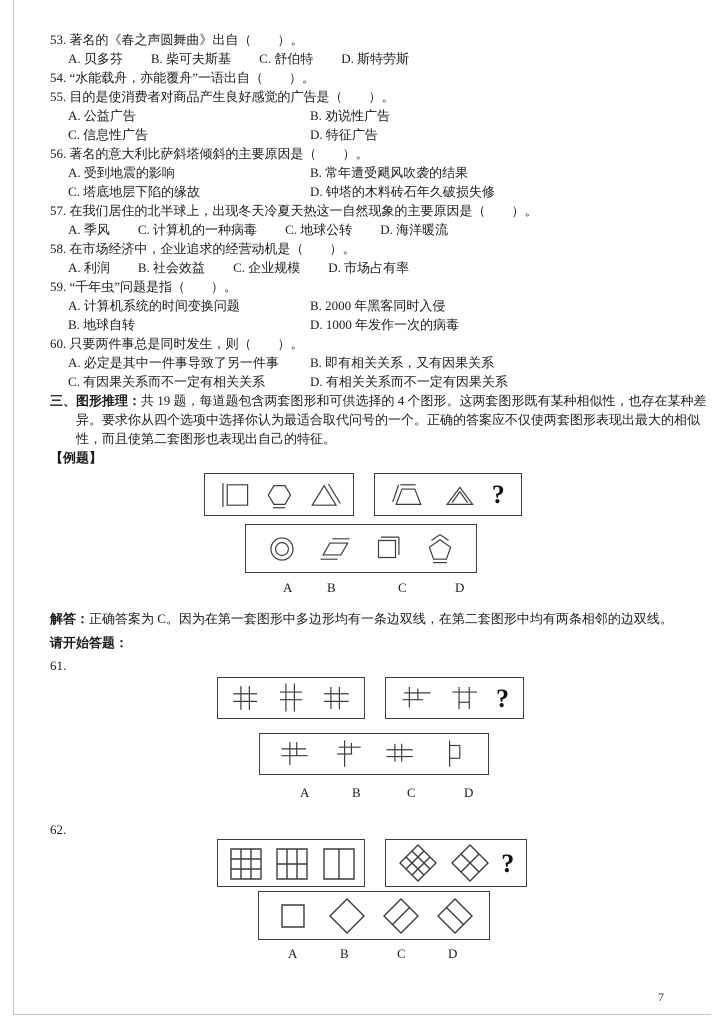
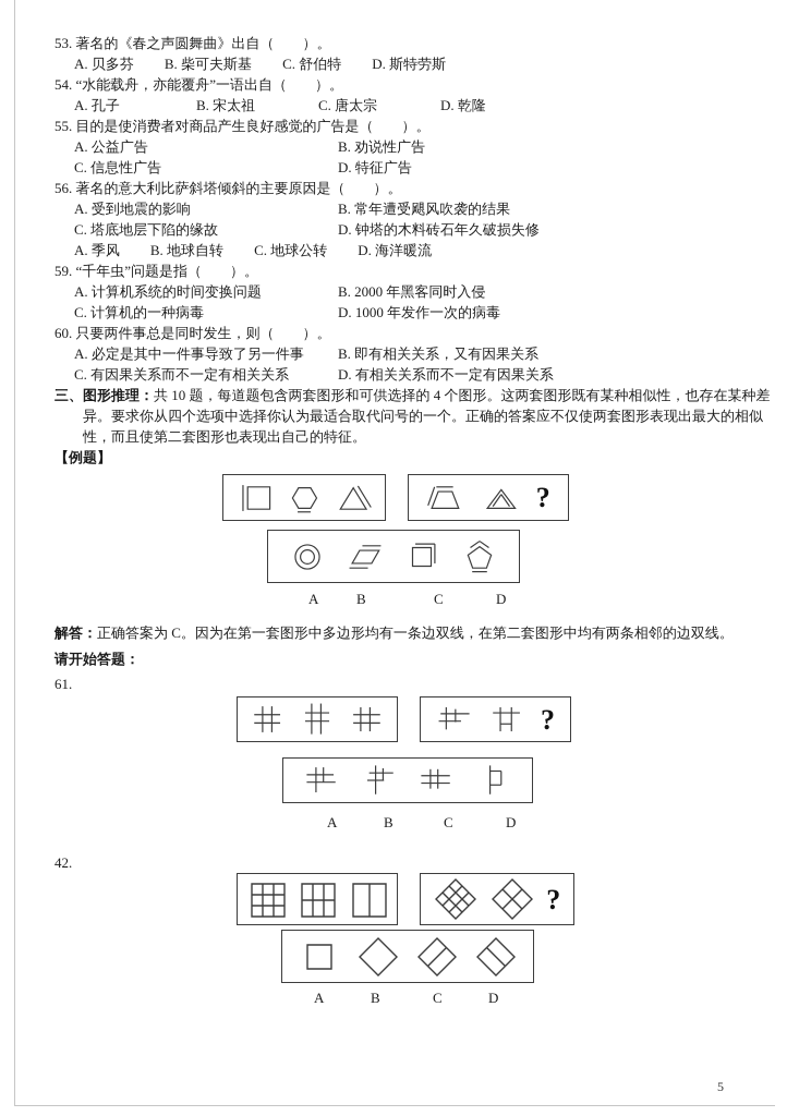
  53. 著名的《春之声圆舞曲》出自（ ）。
  A. 贝多芬 B. 柴可夫斯基 C. 舒伯特 D. 斯特劳斯
  54. “水能载舟，亦能覆舟”一语出自（ ）。
+ A. 孔子 B. 宋太祖 C. 唐太宗 D. 乾隆
  55. 目的是使消费者对商品产生良好感觉的广告是（ ）。
  A. 公益广告 B. 劝说性广告
  C. 信息性广告 D. 特征广告
  56. 著名的意大利比萨斜塔倾斜的主要原因是（ ）。
  A. 受到地震的影响 B. 常年遭受飓风吹袭的结果
  C. 塔底地层下陷的缘故 D. 钟塔的木料砖石年久破损失修
- 57. 在我们居住的北半球上，出现冬天冷夏天热这一自然现象的主要原因是（ ）。
- A. 季风 C. 计算机的一种病毒 C. 地球公转 D. 海洋暖流
+ A. 季风 B. 地球自转 C. 地球公转 D. 海洋暖流
- 58. 在市场经济中，企业追求的经营动机是（ ）。
- A. 利润 B. 社会效益 C. 企业规模 D. 市场占有率
  59. “千年虫”问题是指（ ）。
  A. 计算机系统的时间变换问题 B. 2000 年黑客同时入侵
- B. 地球自转 D. 1000 年发作一次的病毒
+ C. 计算机的一种病毒 D. 1000 年发作一次的病毒
  60. 只要两件事总是同时发生，则（ ）。
  A. 必定是其中一件事导致了另一件事 B. 即有相关关系，又有因果关系
  C. 有因果关系而不一定有相关关系 D. 有相关关系而不一定有因果关系
- 三、图形推理：共 19 题，每道题包含两套图形和可供选择的 4 个图形。这两套图形既有某种相似性，也存在某种差异。要求你从四个选项中选择你认为最适合取代问号的一个。正确的答案应不仅使两套图形表现出最大的相似性，而且使第二套图形也表现出自己的特征。
+ 三、图形推理：共 10 题，每道题包含两套图形和可供选择的 4 个图形。这两套图形既有某种相似性，也存在某种差异。要求你从四个选项中选择你认为最适合取代问号的一个。正确的答案应不仅使两套图形表现出最大的相似性，而且使第二套图形也表现出自己的特征。
  【例题】
  ?
  A
  B
  C
  D
  解答：正确答案为 C。因为在第一套图形中多边形均有一条边双线，在第二套图形中均有两条相邻的边双线。
  请开始答题：
  61.
  ?
  A
  B
  C
  D
- 62.
+ 42.
  ?
  A
  B
  C
  D
- 7
+ 5
